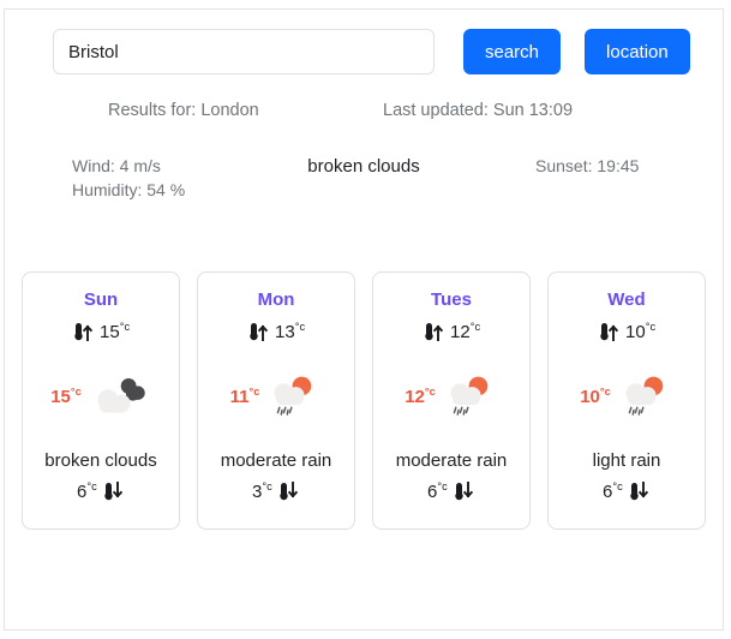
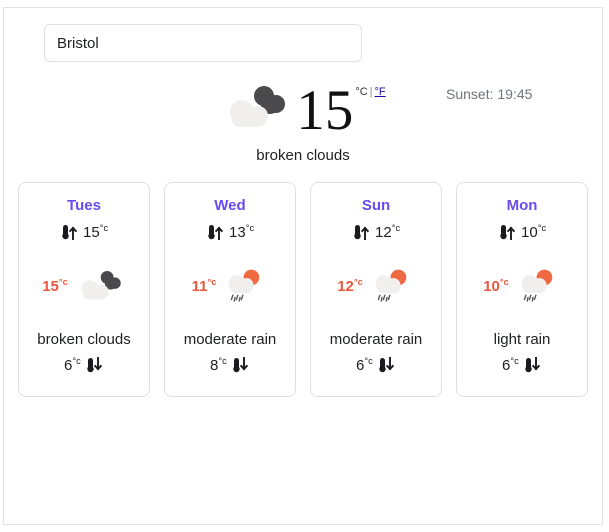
  Bristol
- search
- location
- Results for: London
- Last updated: Sun 13:09
- Wind: 4 m/s
- Humidity: 54 %
  Sunset: 19:45
+ 15
+ °C | °F
  broken clouds
- Sun
+ Tues
  15°c
  15°c
  broken clouds
  6°c
- Mon
+ Wed
  13°c
  11°c
  moderate rain
- 3°c
+ 8°c
- Tues
+ Sun
  12°c
  12°c
  moderate rain
  6°c
- Wed
+ Mon
  10°c
  10°c
  light rain
  6°c
